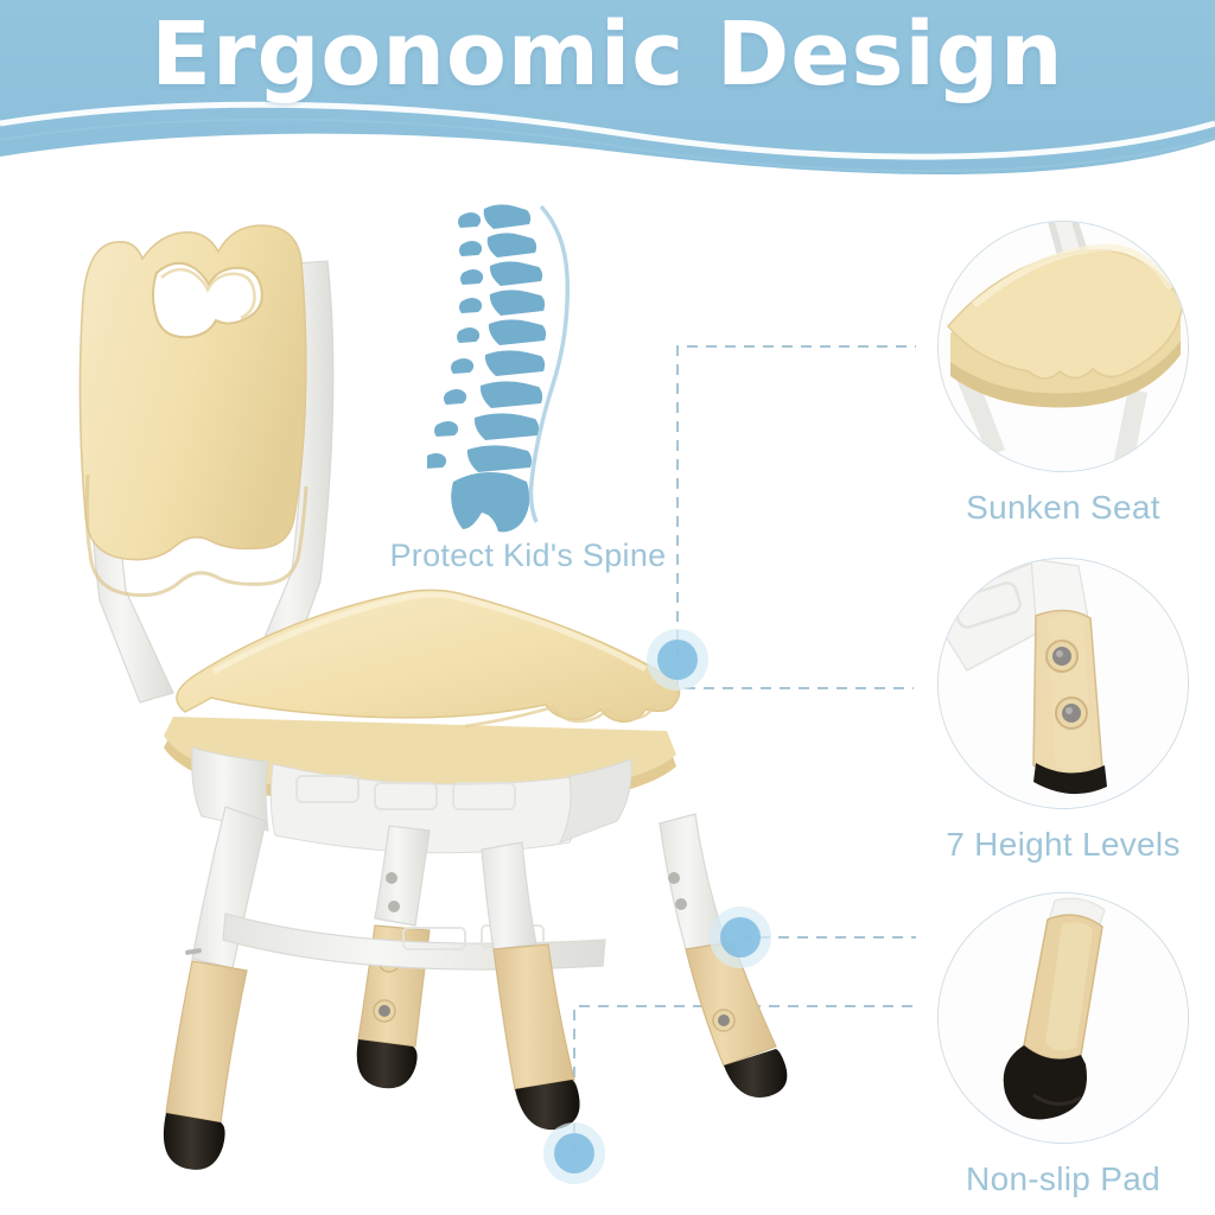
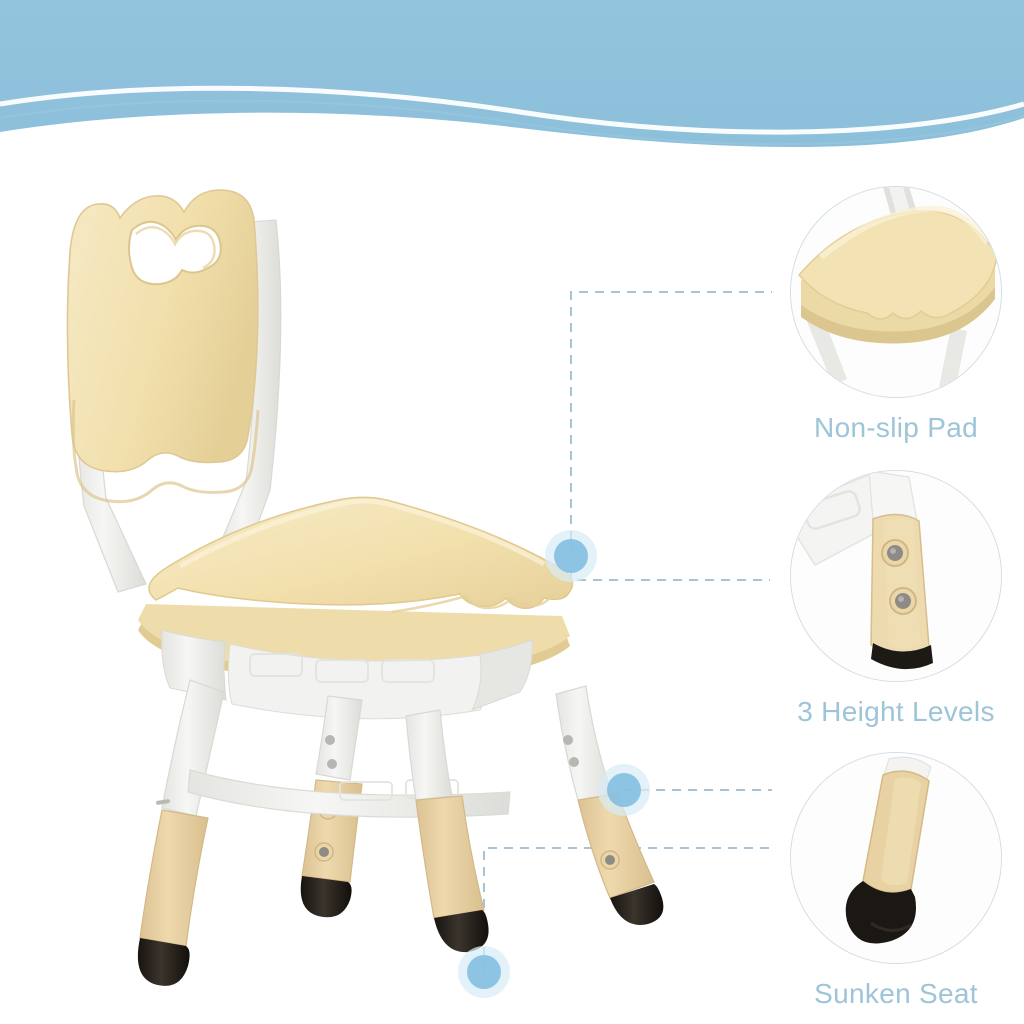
- Ergonomic Design
- Protect Kid's Spine
- Sunken Seat
+ Non-slip Pad
- 7 Height Levels
+ 3 Height Levels
- Non-slip Pad
+ Sunken Seat
